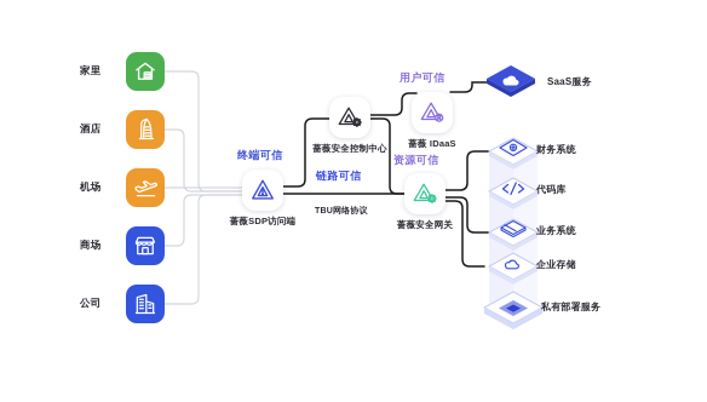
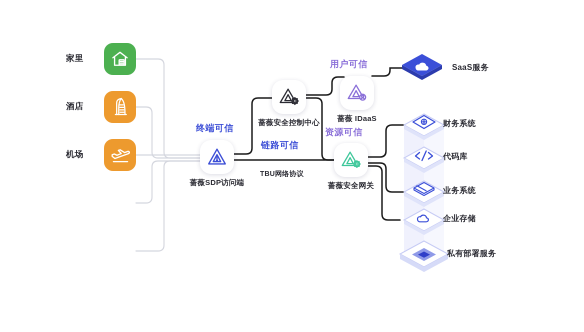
  家里
  酒店
  机场
- 商场
- 公司
  终端可信
  链路可信
  用户可信
  资源可信
  蔷薇SDP访问端
  蔷薇安全控制中心
  蔷薇 IDaaS
  蔷薇安全网关
  SaaS服务
  财务系统
  代码库
  业务系统
  企业存储
  私有部署服务
